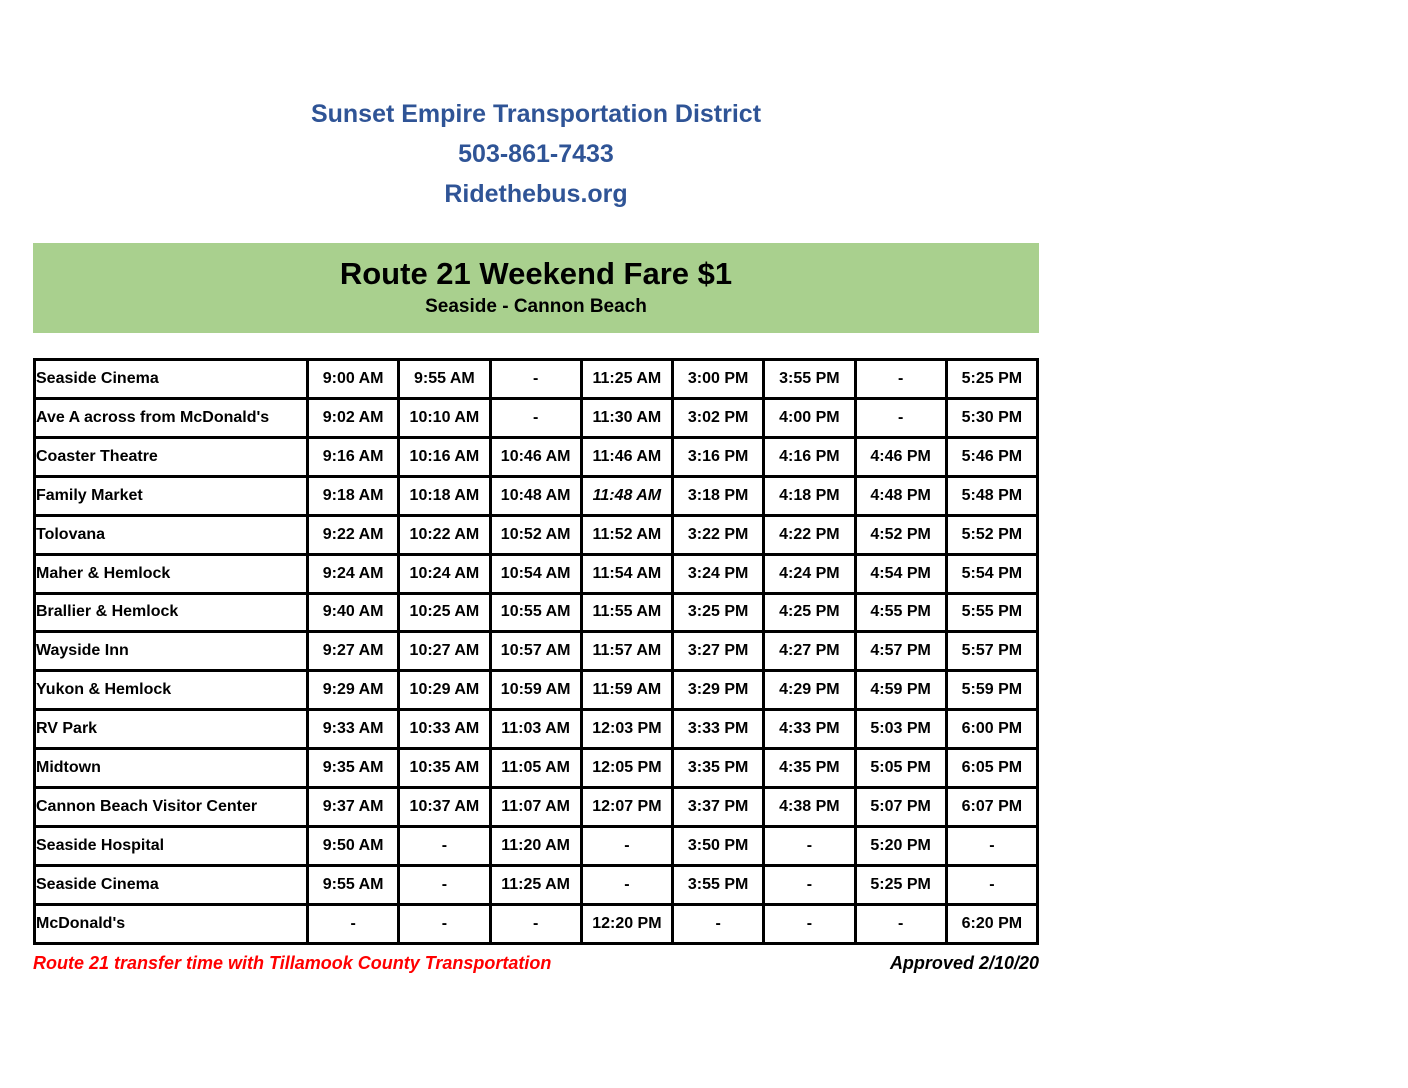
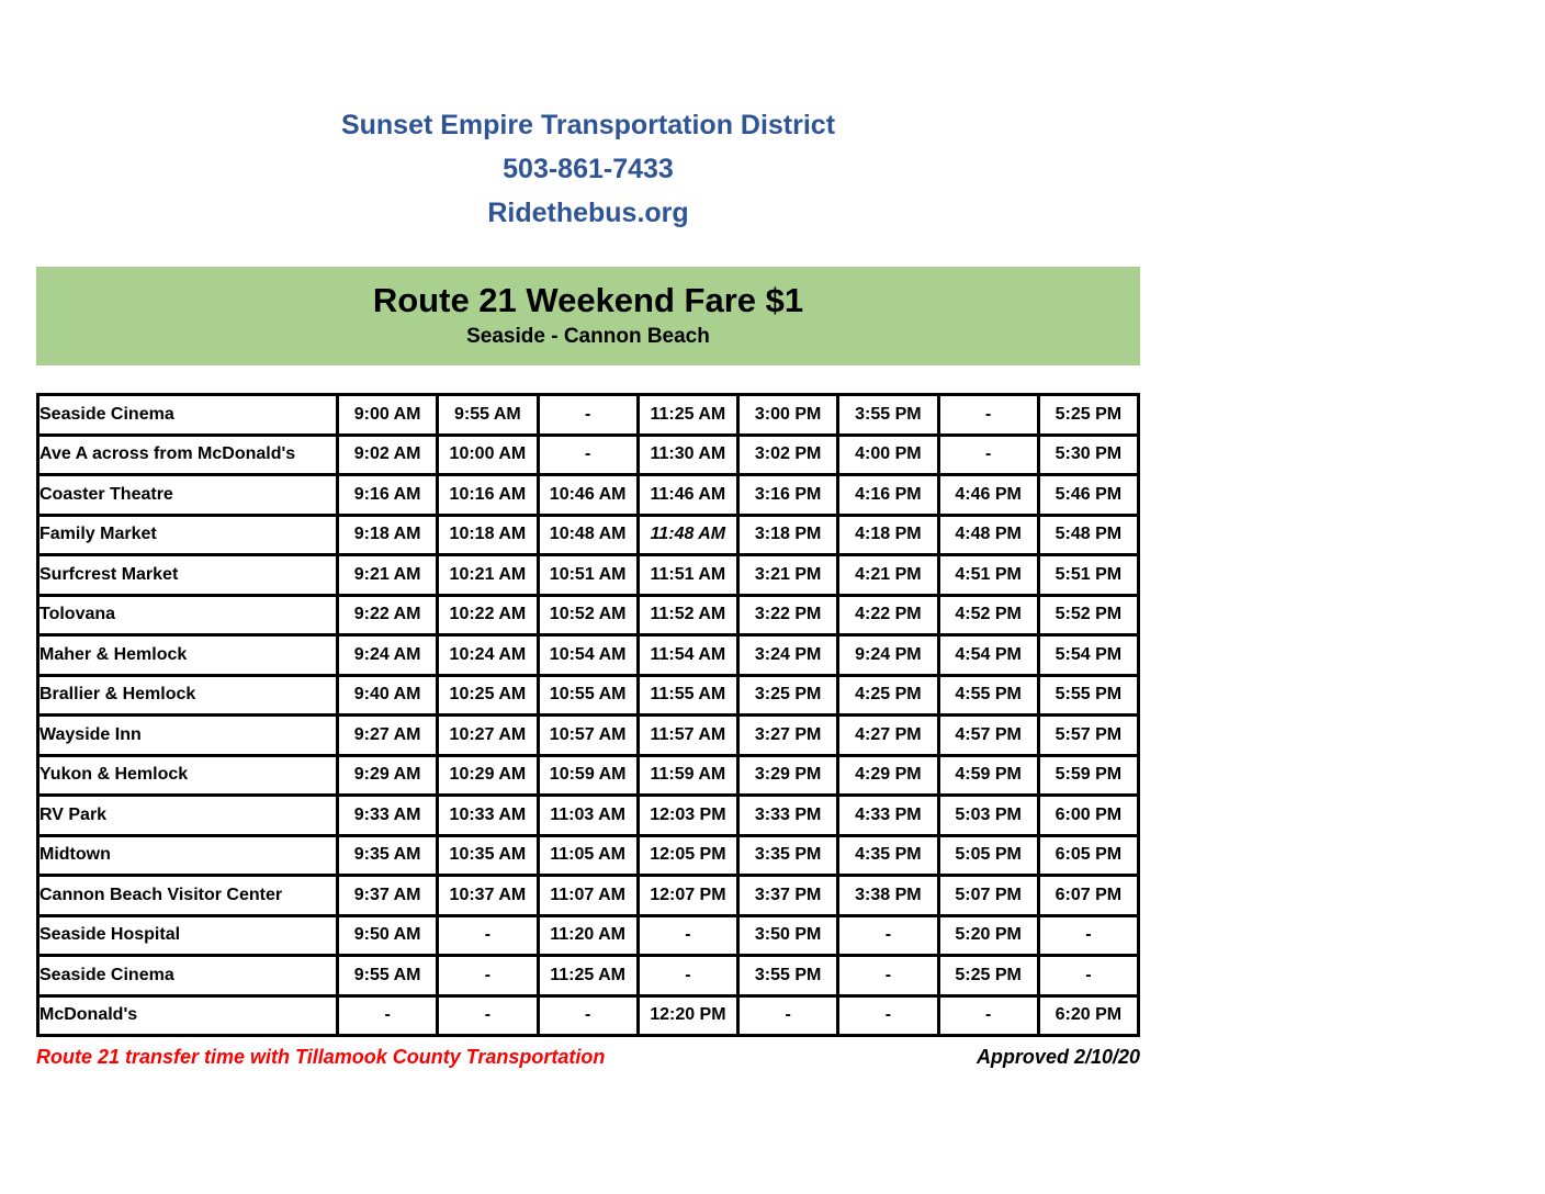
  Sunset Empire Transportation District
  503-861-7433
  Ridethebus.org
  Route 21 Weekend Fare $1
  Seaside - Cannon Beach
  Seaside Cinema	9:00 AM	9:55 AM	-	11:25 AM	3:00 PM	3:55 PM	-	5:25 PM
- Ave A across from McDonald's	9:02 AM	10:10 AM	-	11:30 AM	3:02 PM	4:00 PM	-	5:30 PM
+ Ave A across from McDonald's	9:02 AM	10:00 AM	-	11:30 AM	3:02 PM	4:00 PM	-	5:30 PM
  Coaster Theatre	9:16 AM	10:16 AM	10:46 AM	11:46 AM	3:16 PM	4:16 PM	4:46 PM	5:46 PM
  Family Market	9:18 AM	10:18 AM	10:48 AM	11:48 AM	3:18 PM	4:18 PM	4:48 PM	5:48 PM
+ Surfcrest Market	9:21 AM	10:21 AM	10:51 AM	11:51 AM	3:21 PM	4:21 PM	4:51 PM	5:51 PM
  Tolovana	9:22 AM	10:22 AM	10:52 AM	11:52 AM	3:22 PM	4:22 PM	4:52 PM	5:52 PM
- Maher & Hemlock	9:24 AM	10:24 AM	10:54 AM	11:54 AM	3:24 PM	4:24 PM	4:54 PM	5:54 PM
+ Maher & Hemlock	9:24 AM	10:24 AM	10:54 AM	11:54 AM	3:24 PM	9:24 PM	4:54 PM	5:54 PM
  Brallier & Hemlock	9:40 AM	10:25 AM	10:55 AM	11:55 AM	3:25 PM	4:25 PM	4:55 PM	5:55 PM
  Wayside Inn	9:27 AM	10:27 AM	10:57 AM	11:57 AM	3:27 PM	4:27 PM	4:57 PM	5:57 PM
  Yukon & Hemlock	9:29 AM	10:29 AM	10:59 AM	11:59 AM	3:29 PM	4:29 PM	4:59 PM	5:59 PM
  RV Park	9:33 AM	10:33 AM	11:03 AM	12:03 PM	3:33 PM	4:33 PM	5:03 PM	6:00 PM
  Midtown	9:35 AM	10:35 AM	11:05 AM	12:05 PM	3:35 PM	4:35 PM	5:05 PM	6:05 PM
- Cannon Beach Visitor Center	9:37 AM	10:37 AM	11:07 AM	12:07 PM	3:37 PM	4:38 PM	5:07 PM	6:07 PM
+ Cannon Beach Visitor Center	9:37 AM	10:37 AM	11:07 AM	12:07 PM	3:37 PM	3:38 PM	5:07 PM	6:07 PM
  Seaside Hospital	9:50 AM	-	11:20 AM	-	3:50 PM	-	5:20 PM	-
  Seaside Cinema	9:55 AM	-	11:25 AM	-	3:55 PM	-	5:25 PM	-
  McDonald's	-	-	-	12:20 PM	-	-	-	6:20 PM
  Route 21 transfer time with Tillamook County Transportation
  Approved 2/10/20
